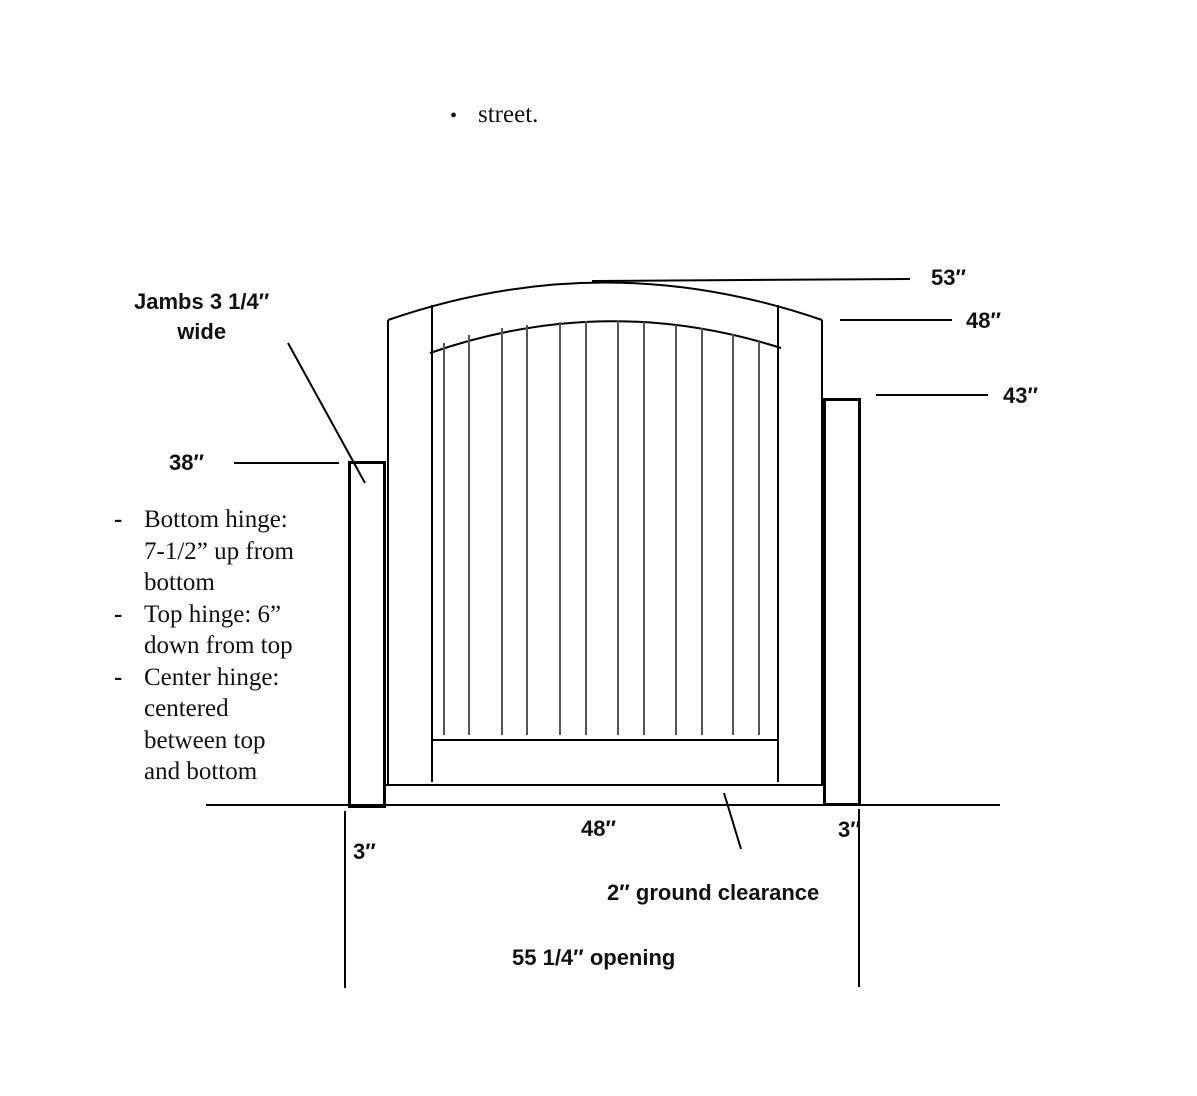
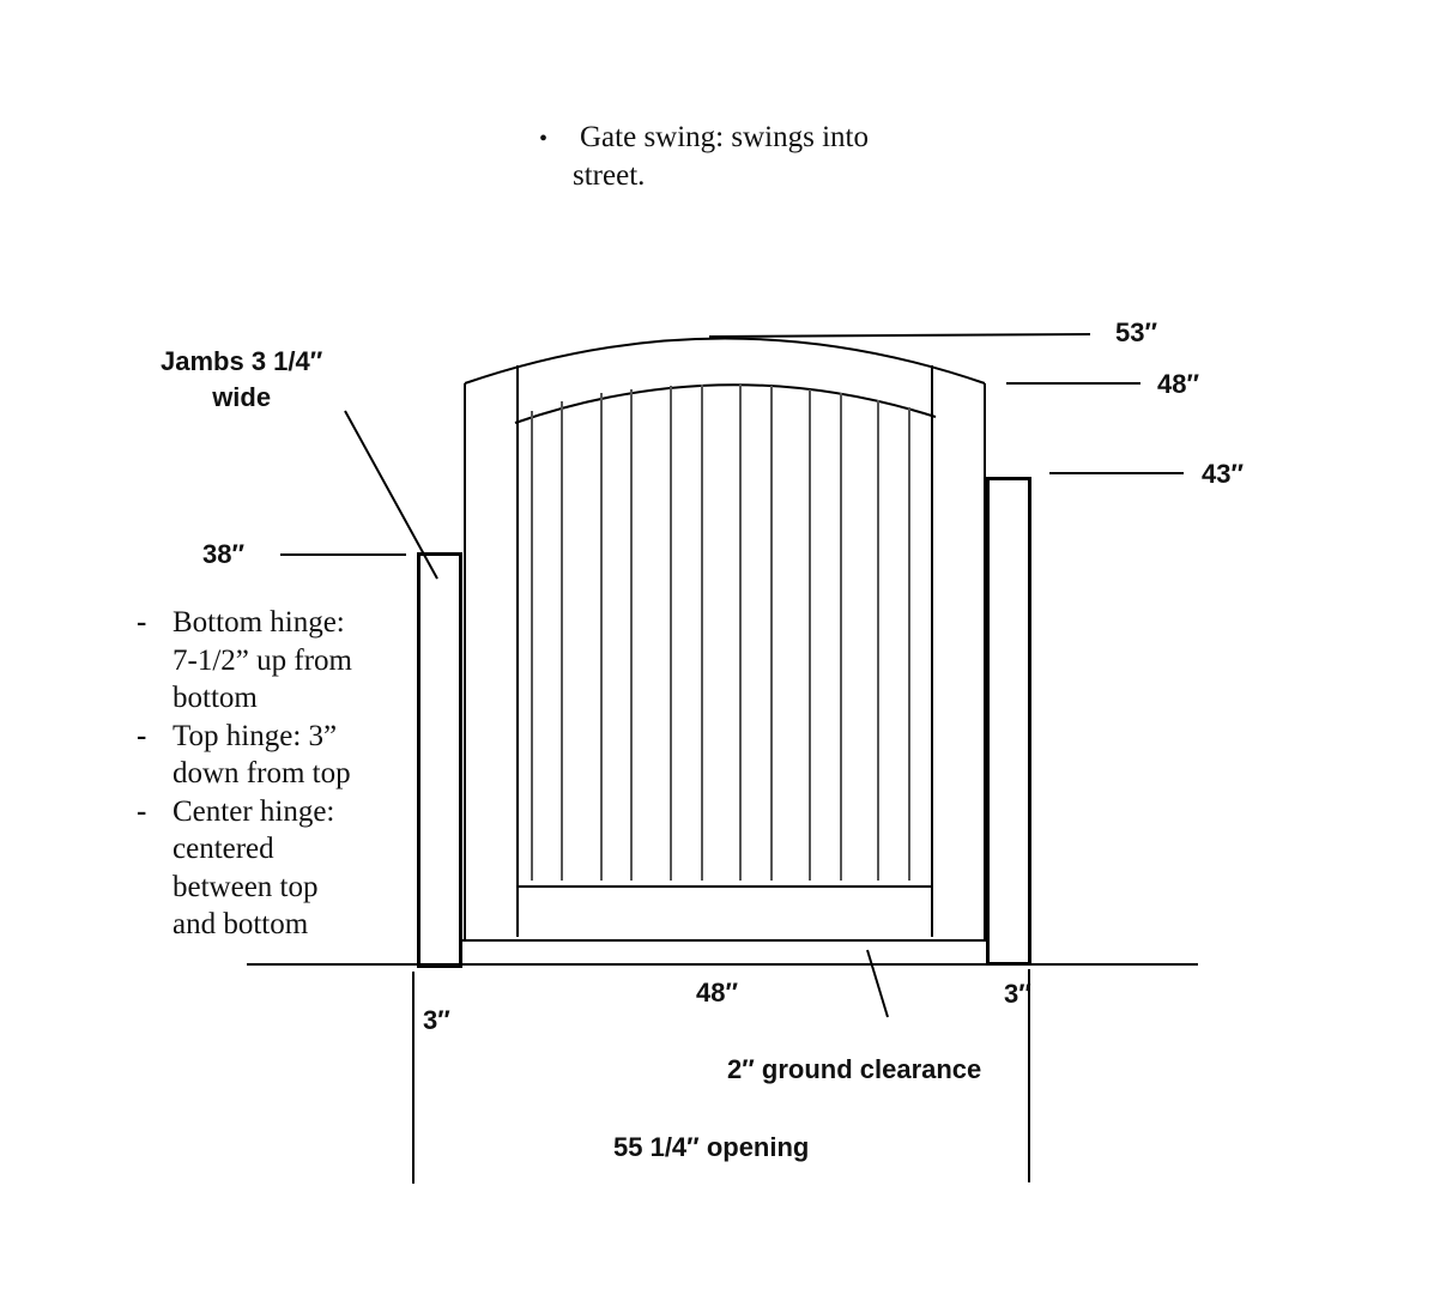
  •
+ Gate swing: swings into
  street.
  -
  Bottom hinge:
  7-1/2” up from
  bottom
  -
- Top hinge: 6”
+ Top hinge: 3”
  down from top
  -
  Center hinge:
  centered
  between top
  and bottom
  Jambs 3 1/4″
  wide
  53″
  48″
  43″
  38″
  48″
  3″
  3″
  2″ ground clearance
  55 1/4″ opening
